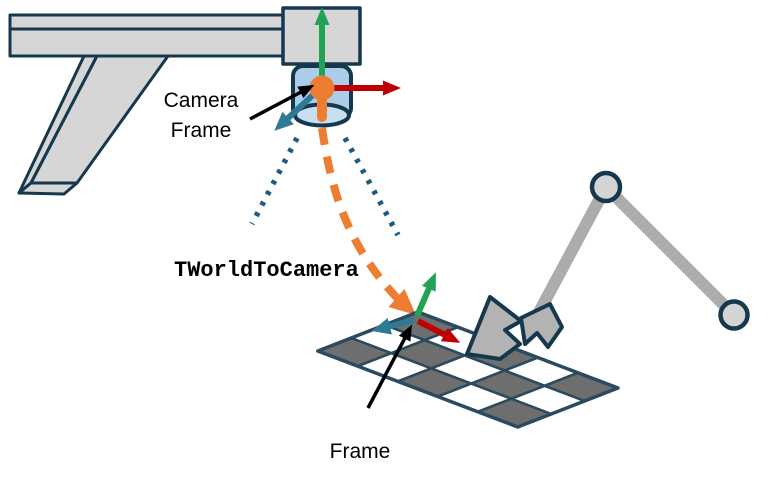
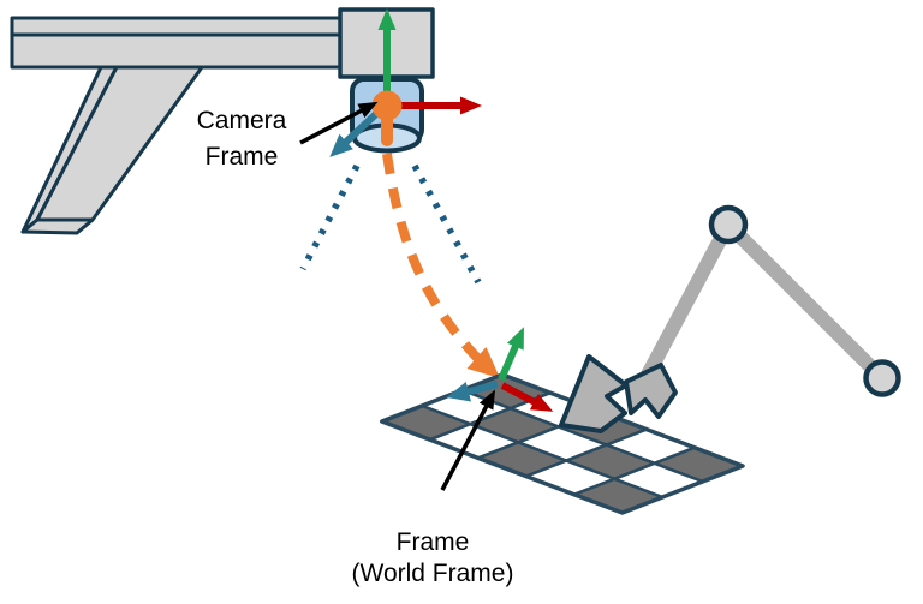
  Camera
  Frame
- TWorldToCamera
  Frame
+ (World Frame)
